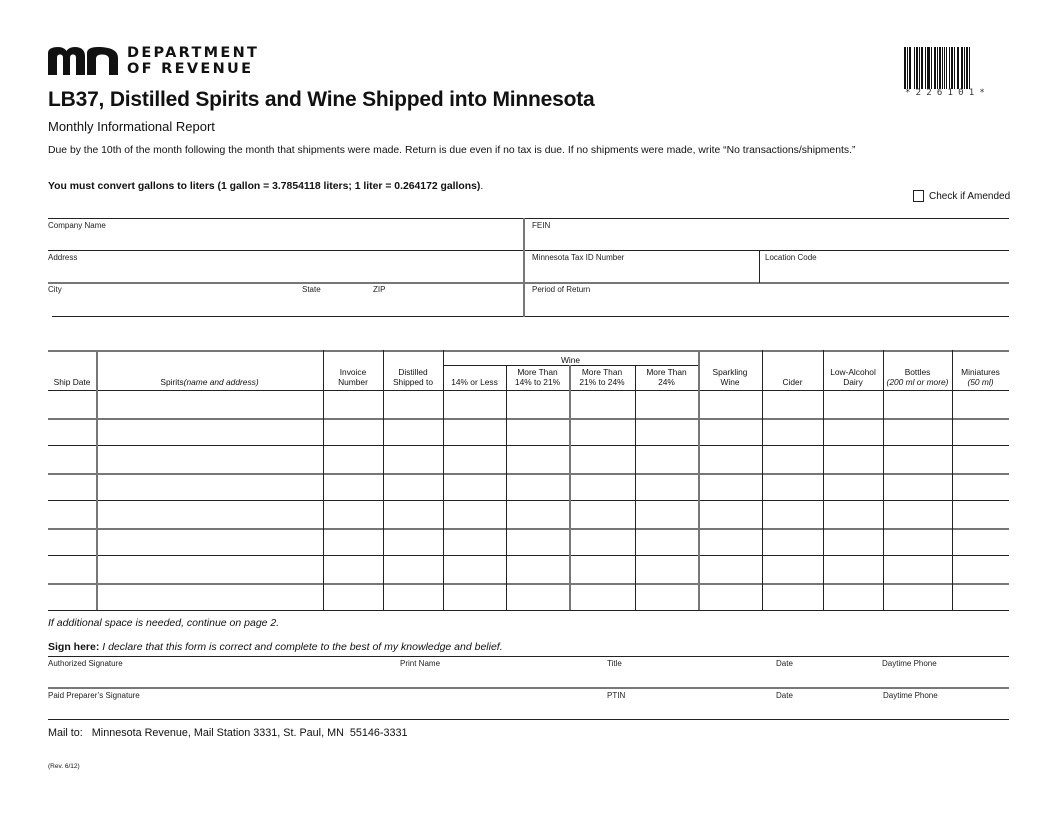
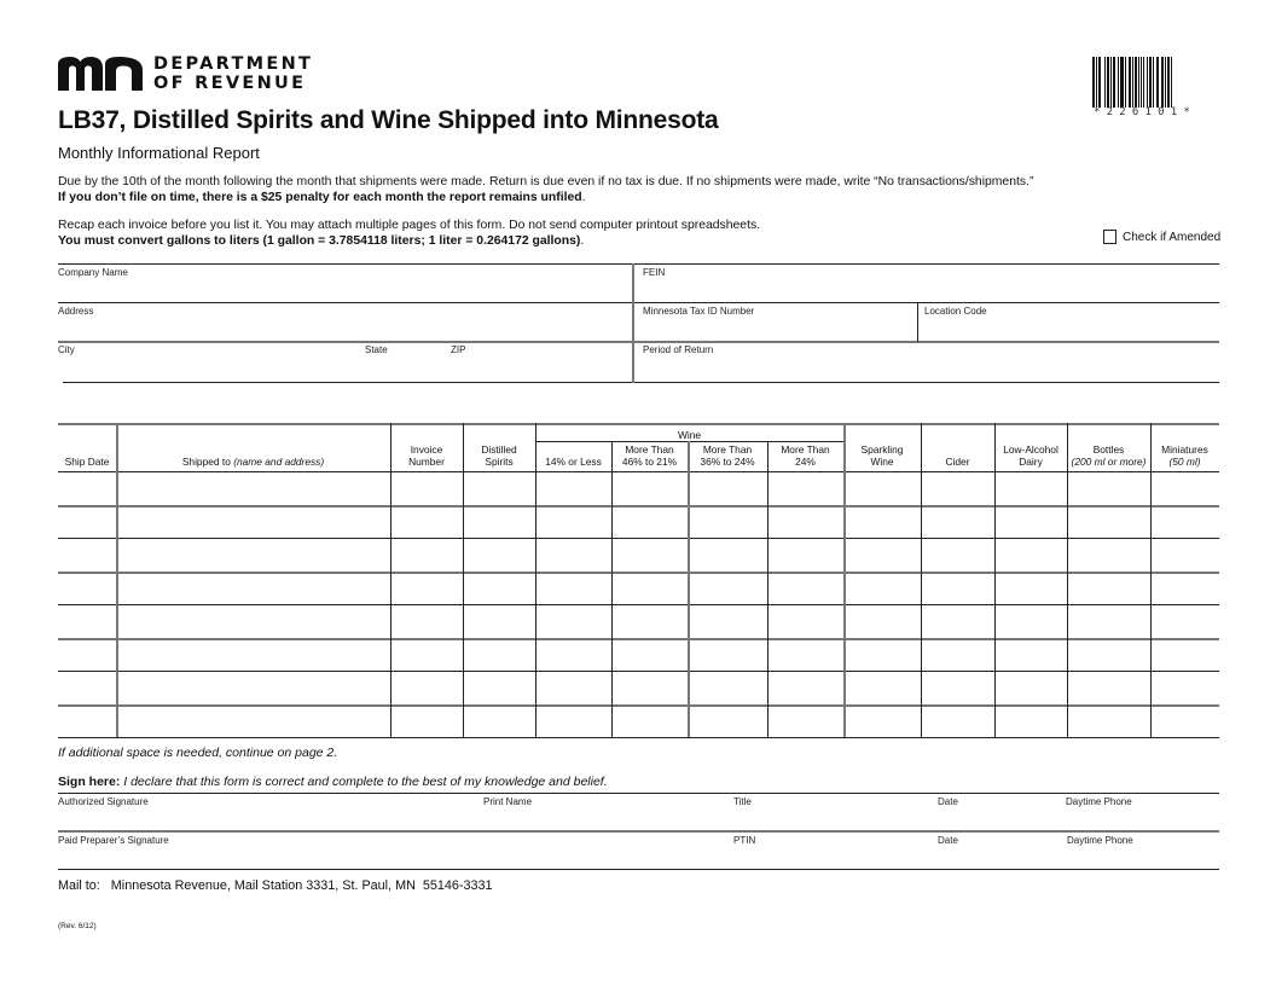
  DEPARTMENT
  OF REVENUE
  *226101*
  LB37, Distilled Spirits and Wine Shipped into Minnesota
  Monthly Informational Report
  Due by the 10th of the month following the month that shipments were made. Return is due even if no tax is due. If no shipments were made, write “No transactions/shipments.”
+ If you don’t file on time, there is a $25 penalty for each month the report remains unfiled.
+ Recap each invoice before you list it. You may attach multiple pages of this form. Do not send computer printout spreadsheets.
  You must convert gallons to liters (1 gallon = 3.7854118 liters; 1 liter = 0.264172 gallons).
  Check if Amended
  Company Name
  FEIN
  Address
  Minnesota Tax ID Number
  Location Code
  City
  State
  ZIP
  Period of Return
  Wine
  Ship Date
- Spirits(name and address)
+ Shipped to (name and address)
  Invoice
  Number
  Distilled
- Shipped to
+ Spirits
  14% or Less
  More Than
- 14% to 21%
+ 46% to 21%
  More Than
- 21% to 24%
+ 36% to 24%
  More Than
  24%
  Sparkling
  Wine
  Cider
  Low-Alcohol
  Dairy
  Bottles
  (200 ml or more)
  Miniatures
  (50 ml)
  If additional space is needed, continue on page 2.
  Sign here: I declare that this form is correct and complete to the best of my knowledge and belief.
  Authorized Signature
  Print Name
  Title
  Date
  Daytime Phone
  Paid Preparer’s Signature
  PTIN
  Date
  Daytime Phone
  Mail to: Minnesota Revenue, Mail Station 3331, St. Paul, MN 55146-3331
